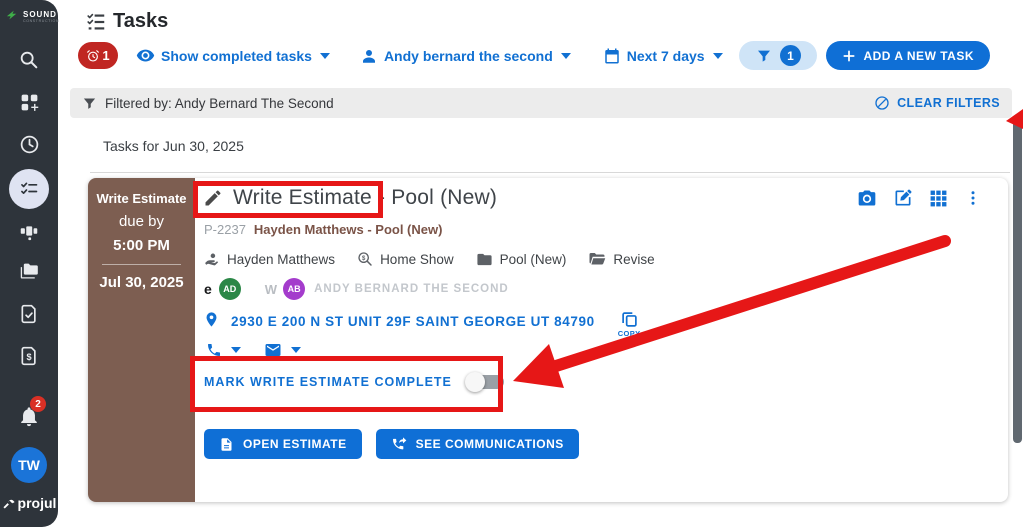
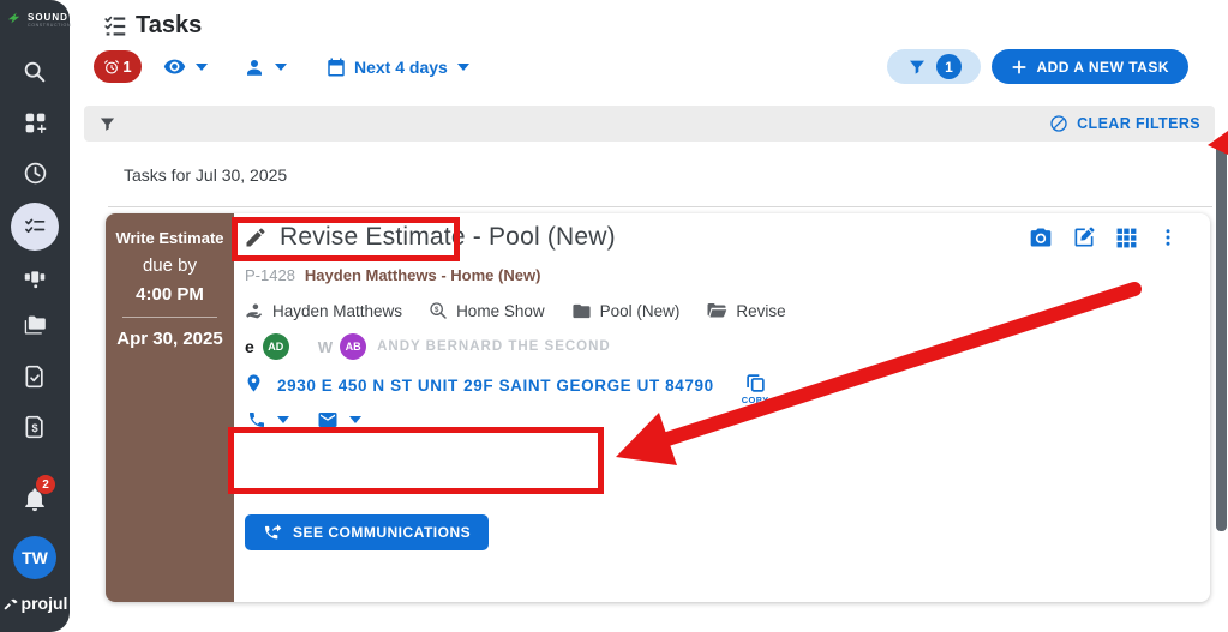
  SOUND
  $
  2
  TW
  projul
  Tasks
  1
- Show completed tasks
- Andy bernard the second
- Next 7 days
+ Next 4 days
  1
  ADD A NEW TASK
- Filtered by: Andy Bernard The Second
  CLEAR FILTERS
- Tasks for Jun 30, 2025
+ Tasks for Jul 30, 2025
  Write Estimate
  due by
- 5:00 PM
+ 4:00 PM
- Jul 30, 2025
+ Apr 30, 2025
- Write Estimate - Pool (New)
+ Revise Estimate - Pool (New)
- P-2237
+ P-1428
- Hayden Matthews - Pool (New)
+ Hayden Matthews - Home (New)
  Hayden Matthews
  Home Show
  Pool (New)
  Revise
  e
  AD
  W
  AB
  ANDY BERNARD THE SECOND
- 2930 E 200 N ST UNIT 29F SAINT GEORGE UT 84790
+ 2930 E 450 N ST UNIT 29F SAINT GEORGE UT 84790
  COP
- MARK WRITE ESTIMATE COMPLETE
- OPEN ESTIMATE
  SEE COMMUNICATIONS
